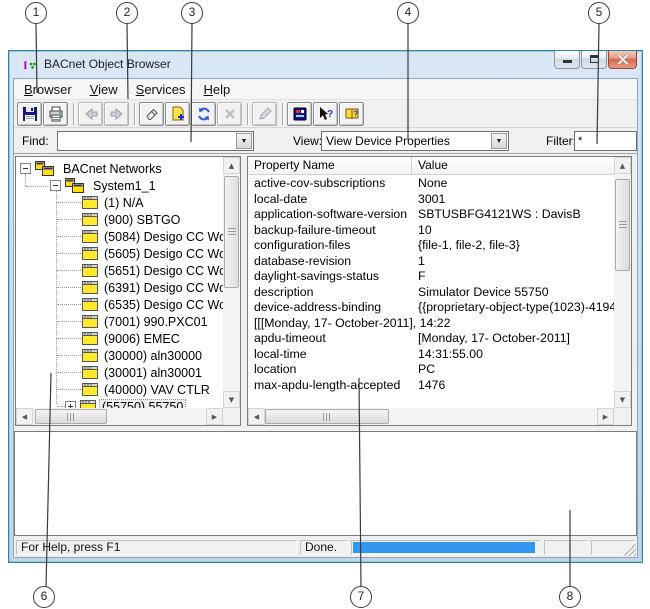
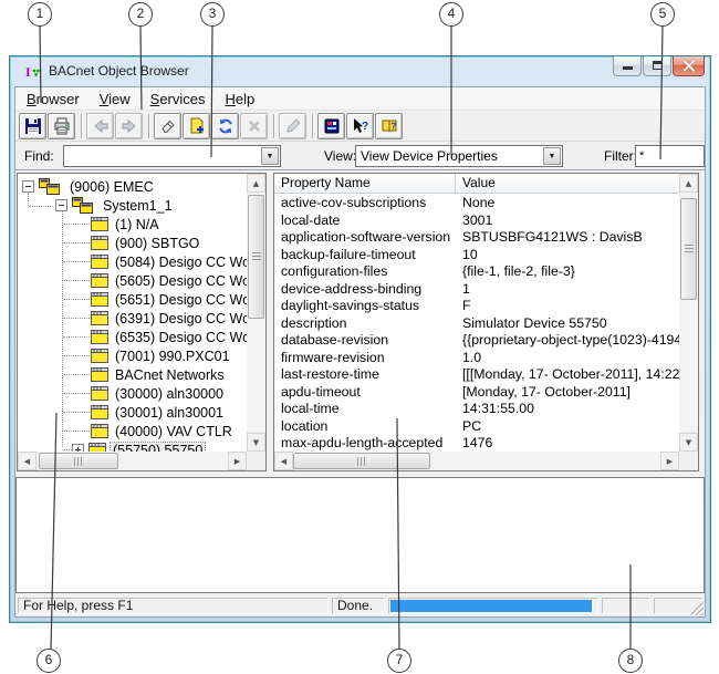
  1
  2
  3
  4
  5
  6
  7
  8
  I
  BACnet Object Browser
  Browser
  View
  Services
  Help
  ?
  ?
  Find:
  View
  View Device Properties
  Filter
  *
- BACnet Networks
+ (9006) EMEC
  System1_1
  (1) N/A
  (900) SBTGO
  (5084) Desigo CC W
  (5605) Desigo CC W
  (5651) Desigo CC W
  (6391) Desigo CC W
  (6535) Desigo CC W
  (7001) 990.PXC01
- (9006) EMEC
+ BACnet Networks
  (30000) aln30000
  (30001) aln30001
  (40000) VAV CTLR
  (55750) 55750
  ▲
  ▼
  ◀
  ▶
  Property Name
  Value
  active-cov-subscriptions
  None
  local-date
  3001
  application-software-version
  SBTUSBFG4121WS : DavisB
  backup-failure-timeout
  10
  configuration-files
  {file-1, file-2, file-3}
- database-revision
+ device-address-binding
  1
  daylight-savings-status
  F
  description
  Simulator Device 55750
- device-address-binding
+ database-revision
  {{proprietary-object-type(1023)-4194
+ firmware-revision
+ 1.0
+ last-restore-time
  [[[Monday, 17- October-2011], 14:22
  apdu-timeout
  [Monday, 17- October-2011]
  local-time
  14:31:55.00
  location
  PC
  max-apdu-length-accepted
  1476
  ▲
  ▼
  ◀
  ▶
  Forelp, press F1
  Done.
